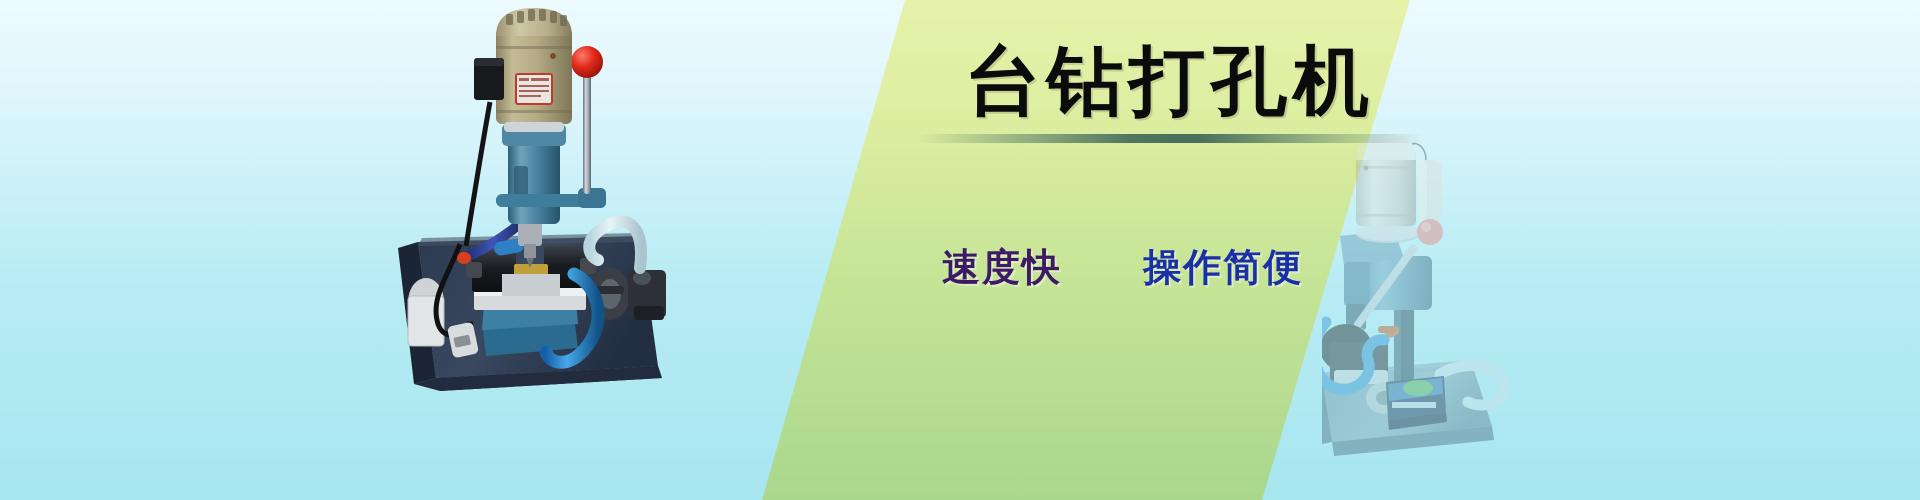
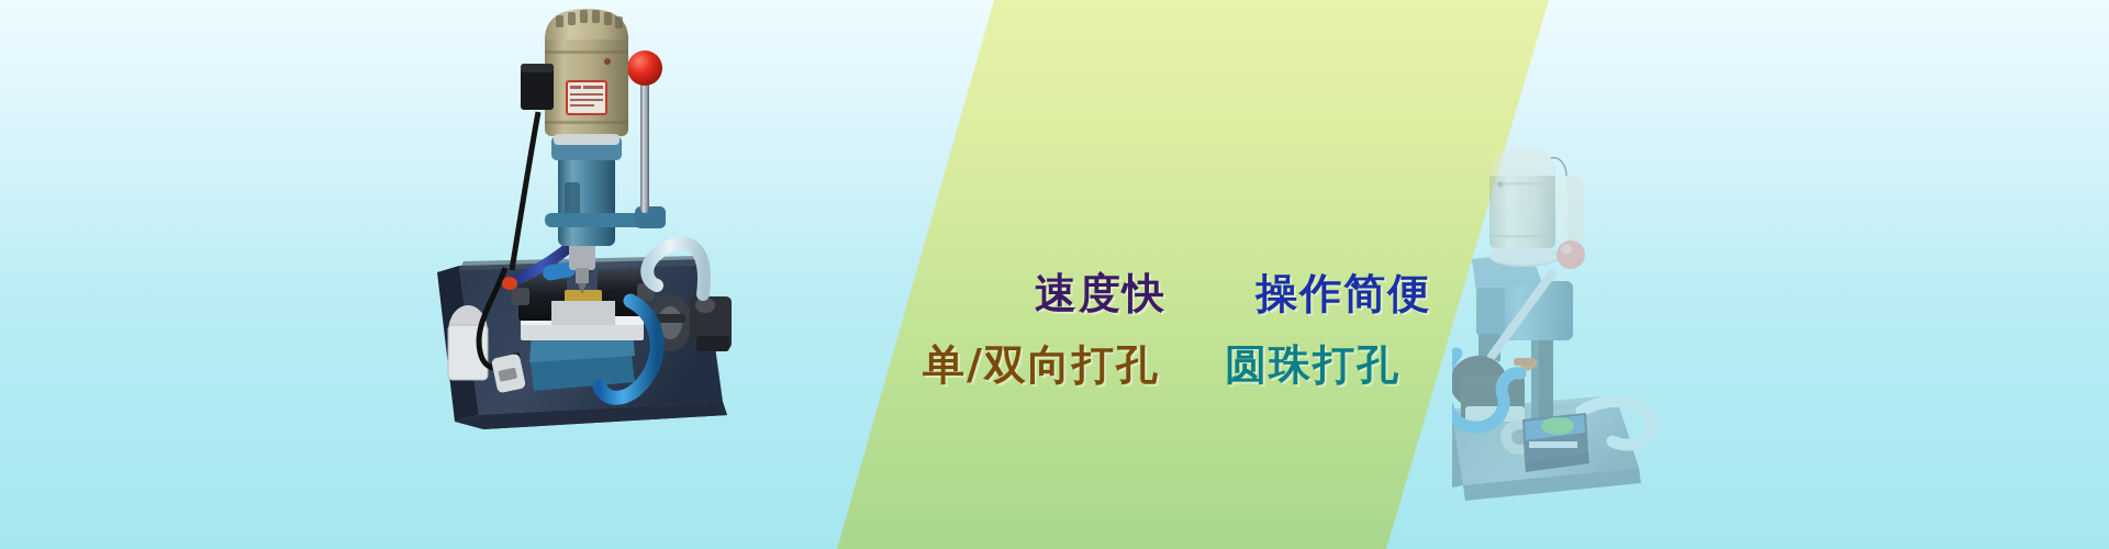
- 台钻打孔机
  速度快 操作简便
+ 单/双向打孔 圆珠打孔
